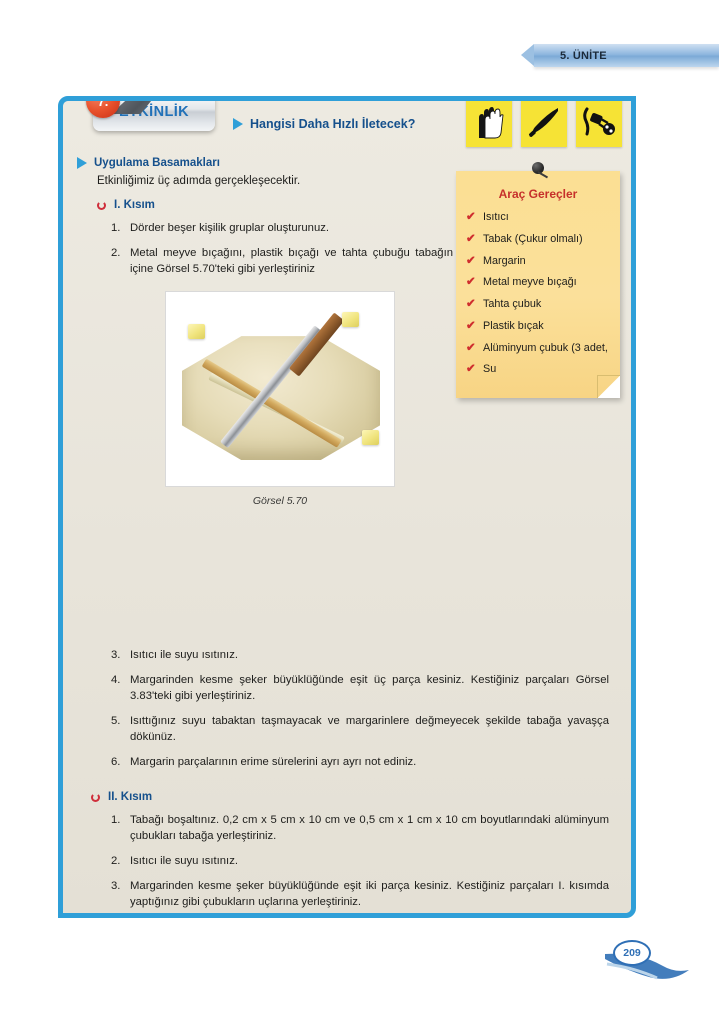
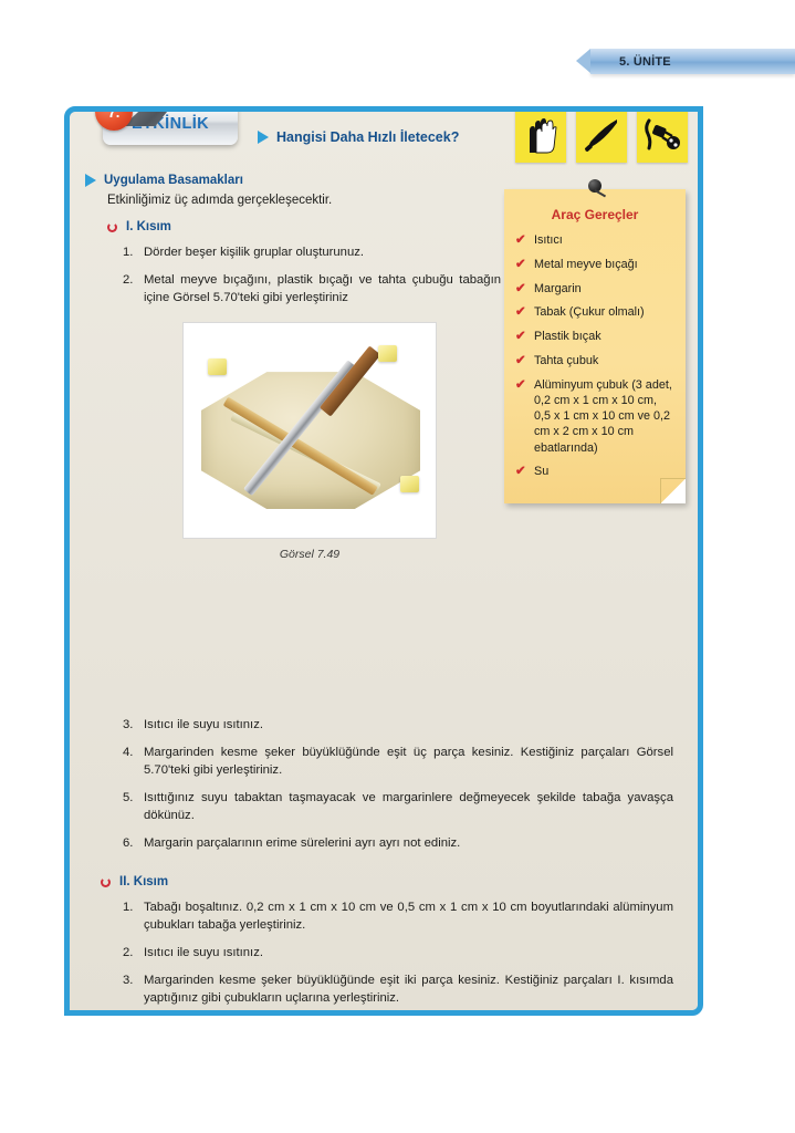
  5. ÜNİTE
  KİNLİK
  7.
  Hangisi Daha Hızlı İletecek?
  Araç Gereçler
  ✔
  Isıtıcı
  ✔
- Tabak (Çukur olmalı)
+ Metal meyve bıçağı
  ✔
  Margarin
  ✔
- Metal meyve bıçağı
+ Tabak (Çukur olmalı)
  ✔
- Tahta çubuk
+ Plastik bıçak
  ✔
- Plastik bıçak
+ Tahta çubuk
  ✔
  Alüminyum çubuk (3 adet,
+ 0,2 cm x 1 cm x 10 cm, 0,5 x 1 cm x 10 cm ve 0,2 cm x 2 cm x 10 cm ebatlarında)
  ✔
  Su
  Uygulama Basamakları
  Etkinliğimiz üç adımda gerçekleşecektir.
  I. Kısım
  1.
  Dörder beşer kişilik gruplar oluşturunuz.
  2.
  Metal meyve bıçağını, plastik bıçağı ve tahta çubuğu tabağın içine Görsel 5.70'teki gibi yerleştiriniz
- Görsel 5.70
+ Görsel 7.49
  3.
  Isıtıcı ile suyu ısıtınız.
  4.
- Margarinden kesme şeker büyüklüğünde eşit üç parça kesiniz. Kestiğiniz parçaları Görsel 3.83'teki gibi yerleştiriniz.
+ Margarinden kesme şeker büyüklüğünde eşit üç parça kesiniz. Kestiğiniz parçaları Görsel 5.70'teki gibi yerleştiriniz.
  5.
  Isıttığınız suyu tabaktan taşmayacak ve margarinlere değmeyecek şekilde tabağa yavaşça dökünüz.
  6.
  Margarin parçalarının erime sürelerini ayrı ayrı not ediniz.
  II. Kısım
  1.
- Tabağı boşaltınız. 0,2 cm x 5 cm x 10 cm ve 0,5 cm x 1 cm x 10 cm boyutlarındaki alüminyum çubukları tabağa yerleştiriniz.
+ Tabağı boşaltınız. 0,2 cm x 1 cm x 10 cm ve 0,5 cm x 1 cm x 10 cm boyutlarındaki alüminyum çubukları tabağa yerleştiriniz.
  2.
  Isıtıcı ile suyu ısıtınız.
  3.
  Margarinden kesme şeker büyüklüğünde eşit iki parça kesiniz. Kestiğiniz parçaları I. kısımda yaptığınız gibi çubukların uçlarına yerleştiriniz.
- 209
